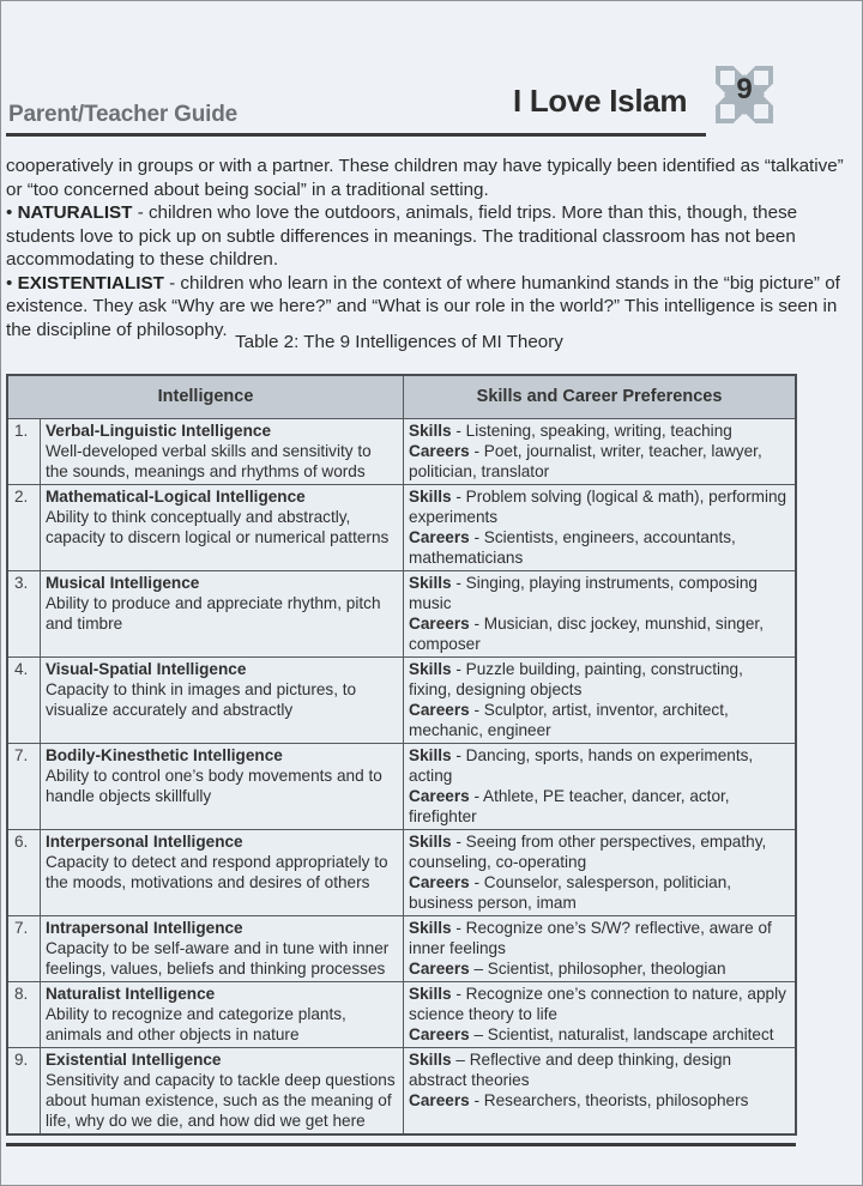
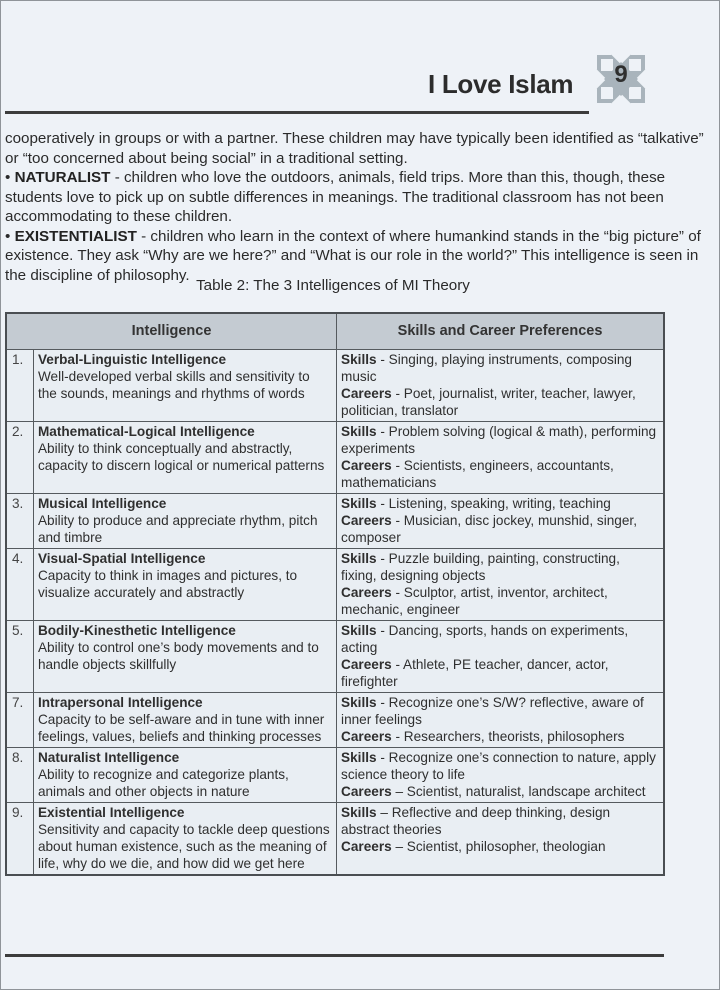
- Parent/Teacher Guide
  I Love Islam
  9
  cooperatively in groups or with a partner. These children may have typically been identified as “talkative” or “too concerned about being social” in a traditional setting.
  • NATURALIST - children who love the outdoors, animals, field trips. More than this, though, these students love to pick up on subtle differences in meanings. The traditional classroom has not been accommodating to these children.
  • EXISTENTIALIST - children who learn in the context of where humankind stands in the “big picture” of existence. They ask “Why are we here?” and “What is our role in the world?” This intelligence is seen in the discipline of philosophy.
- Table 2: The 9 Intelligences of MI Theory
+ Table 2: The 3 Intelligences of MI Theory
  Intelligence	Skills and Career Preferences
- 1.	Verbal-Linguistic IntelligenceWell-developed verbal skills and sensitivity to the sounds, meanings and rhythms of words	Skills - Listening, speaking, writing, teachingCareers - Poet, journalist, writer, teacher, lawyer, politician, translator
+ 1.	Verbal-Linguistic IntelligenceWell-developed verbal skills and sensitivity to the sounds, meanings and rhythms of words	Skills - Singing, playing instruments, composing musicCareers - Poet, journalist, writer, teacher, lawyer, politician, translator
  2.	Mathematical-Logical IntelligenceAbility to think conceptually and abstractly, capacity to discern logical or numerical patterns	Skills - Problem solving (logical & math), performing experimentsCareers - Scientists, engineers, accountants, mathematicians
- 3.	Musical IntelligenceAbility to produce and appreciate rhythm, pitch and timbre	Skills - Singing, playing instruments, composing musicCareers - Musician, disc jockey, munshid, singer, composer
+ 3.	Musical IntelligenceAbility to produce and appreciate rhythm, pitch and timbre	Skills - Listening, speaking, writing, teachingCareers - Musician, disc jockey, munshid, singer, composer
  4.	Visual-Spatial IntelligenceCapacity to think in images and pictures, to visualize accurately and abstractly	Skills - Puzzle building, painting, constructing, fixing, designing objectsCareers - Sculptor, artist, inventor, architect, mechanic, engineer
- 7.	Bodily-Kinesthetic IntelligenceAbility to control one’s body movements and to handle objects skillfully	Skills - Dancing, sports, hands on experiments, actingCareers - Athlete, PE teacher, dancer, actor, firefighter
+ 5.	Bodily-Kinesthetic IntelligenceAbility to control one’s body movements and to handle objects skillfully	Skills - Dancing, sports, hands on experiments, actingCareers - Athlete, PE teacher, dancer, actor, firefighter
- 6.	Interpersonal IntelligenceCapacity to detect and respond appropriately to the moods, motivations and desires of others	Skills - Seeing from other perspectives, empathy, counseling, co-operatingCareers - Counselor, salesperson, politician, business person, imam
- 7.	Intrapersonal IntelligenceCapacity to be self-aware and in tune with inner feelings, values, beliefs and thinking processes	Skills - Recognize one’s S/W? reflective, aware of inner feelingsCareers – Scientist, philosopher, theologian
+ 7.	Intrapersonal IntelligenceCapacity to be self-aware and in tune with inner feelings, values, beliefs and thinking processes	Skills - Recognize one’s S/W? reflective, aware of inner feelingsCareers - Researchers, theorists, philosophers
  8.	Naturalist IntelligenceAbility to recognize and categorize plants, animals and other objects in nature	Skills - Recognize one’s connection to nature, apply science theory to lifeCareers – Scientist, naturalist, landscape architect
- 9.	Existential IntelligenceSensitivity and capacity to tackle deep questions about human existence, such as the meaning of life, why do we die, and how did we get here	Skills – Reflective and deep thinking, design abstract theoriesCareers - Researchers, theorists, philosophers
+ 9.	Existential IntelligenceSensitivity and capacity to tackle deep questions about human existence, such as the meaning of life, why do we die, and how did we get here	Skills – Reflective and deep thinking, design abstract theoriesCareers – Scientist, philosopher, theologian
